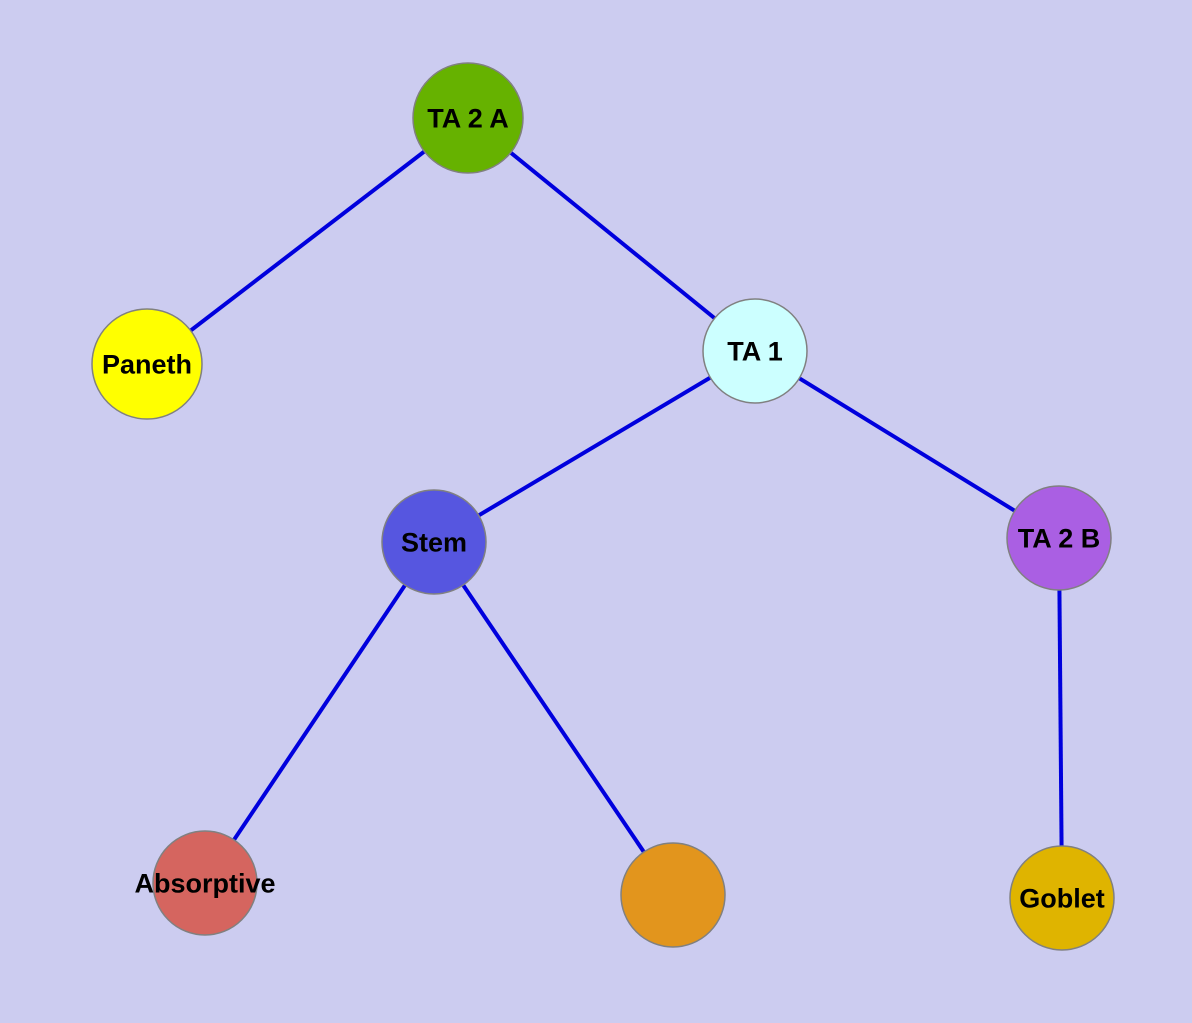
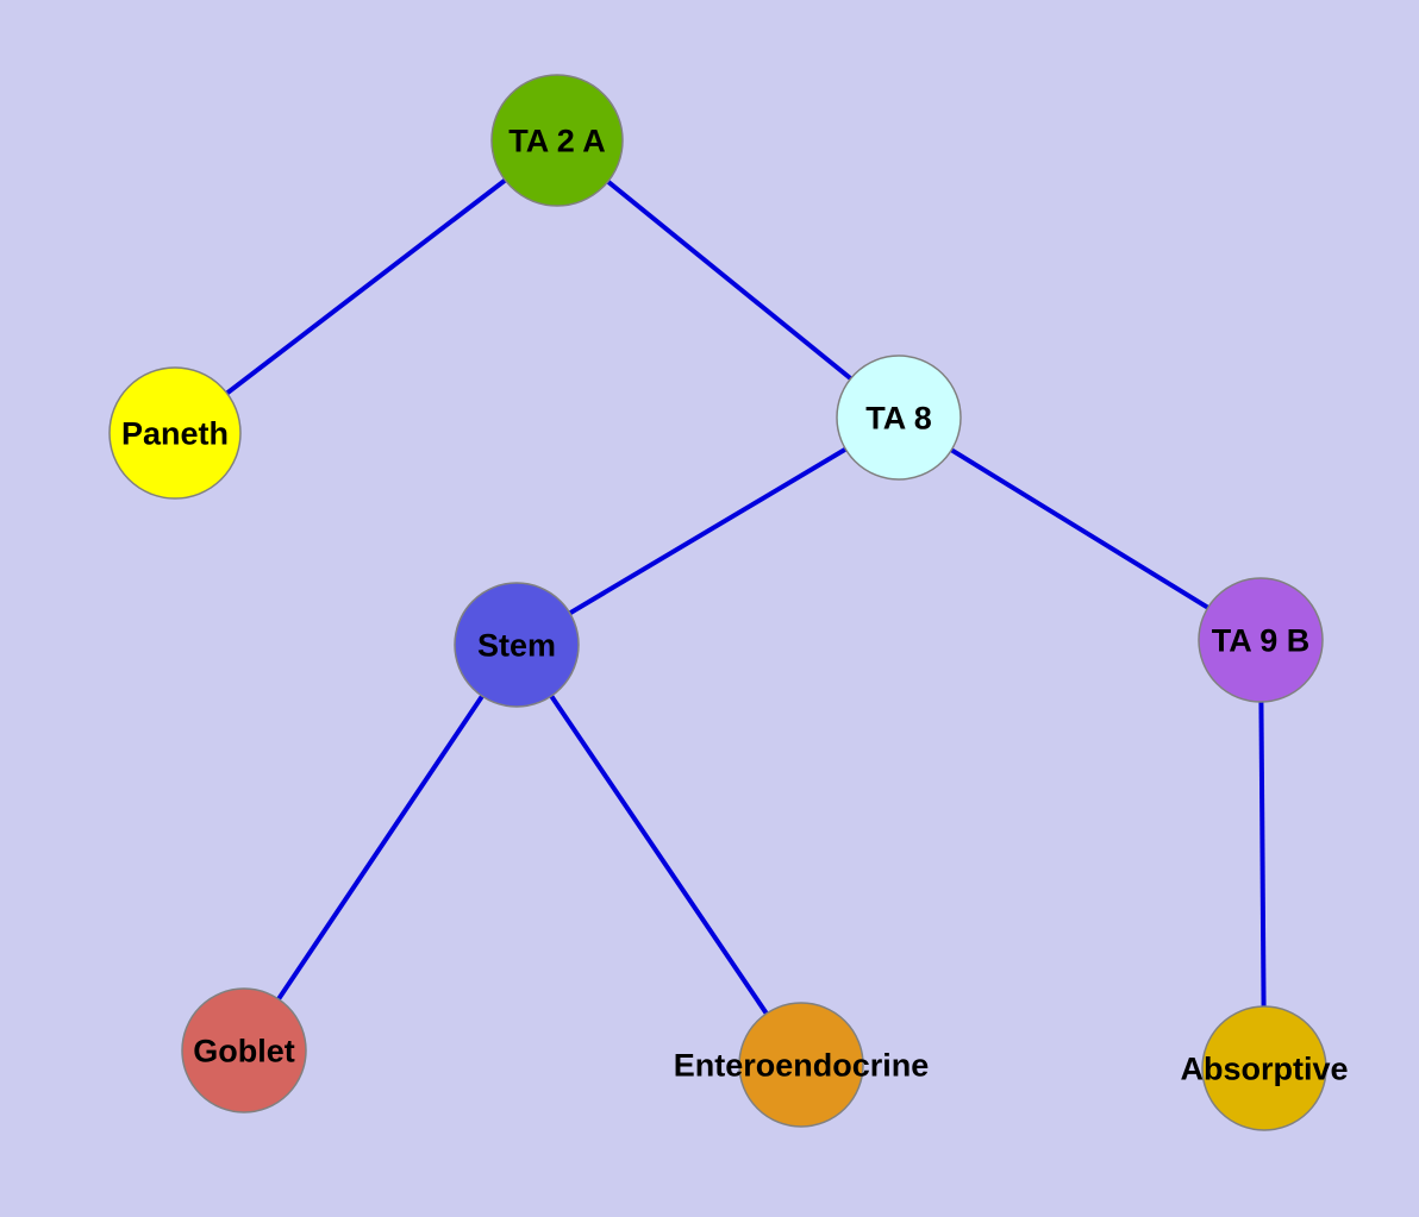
  TA 2 A
  Paneth
- TA 1
+ TA 8
  Stem
- TA 2 B
+ TA 9 B
- Absorptive
+ Goblet
+ Enteroendocrine
- Goblet
+ Absorptive
